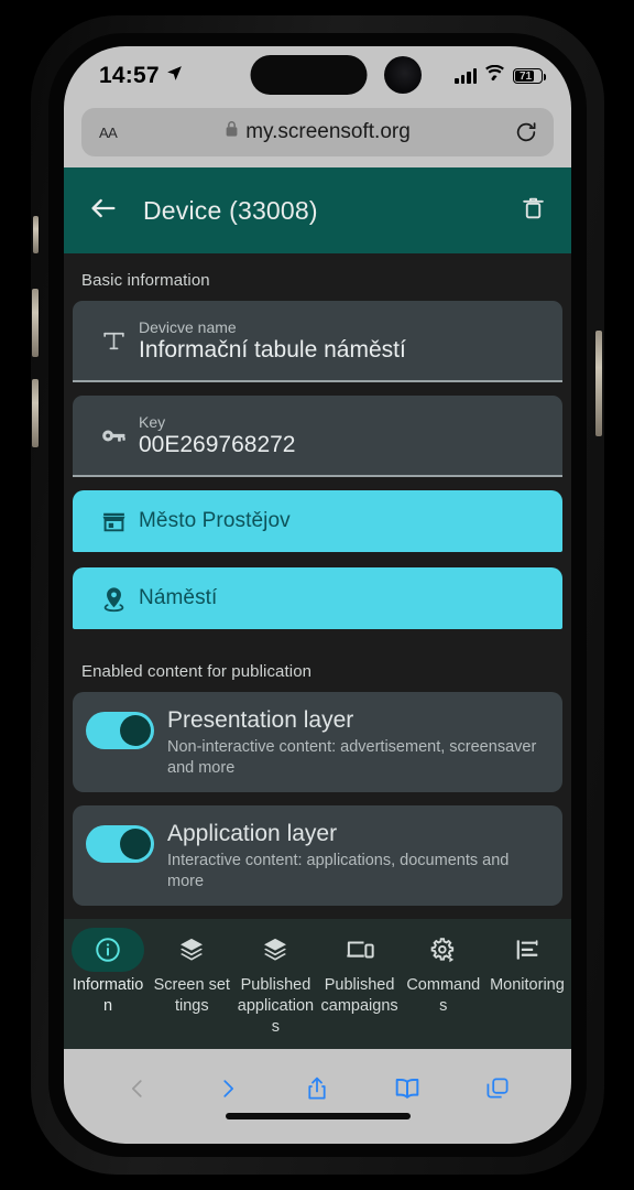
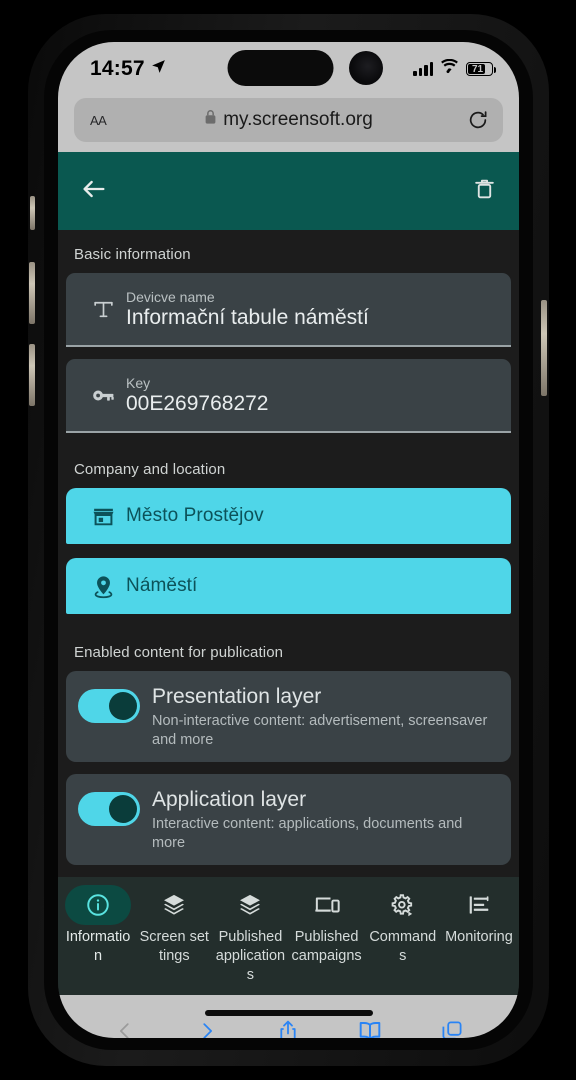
  14:57
  71
  AA
  my.screensoft.org
- Device (33008)
  Basic information
  Devicve name
  Informační tabule náměstí
  Key
  00E269768272
+ Company and location
  Město Prostějov
  Náměstí
  Enabled content for publication
  Presentation layer
  Non-interactive content: advertisement, screensaver and more
  Application layer
  Interactive content: applications, documents and more
  Information
  Screen settings
  Published applications
  Published campaigns
  Commands
  Monitoring
